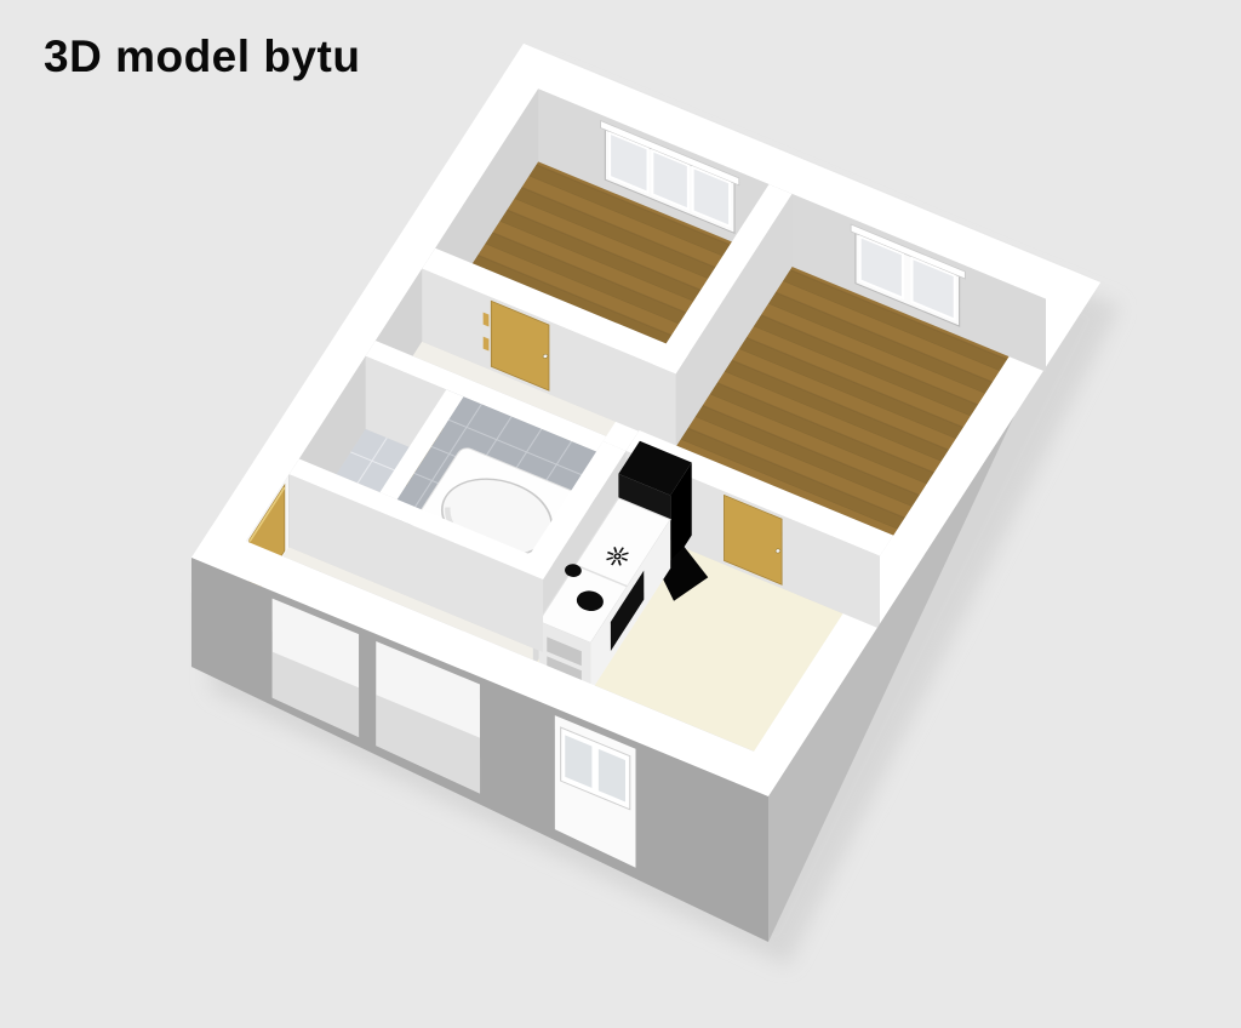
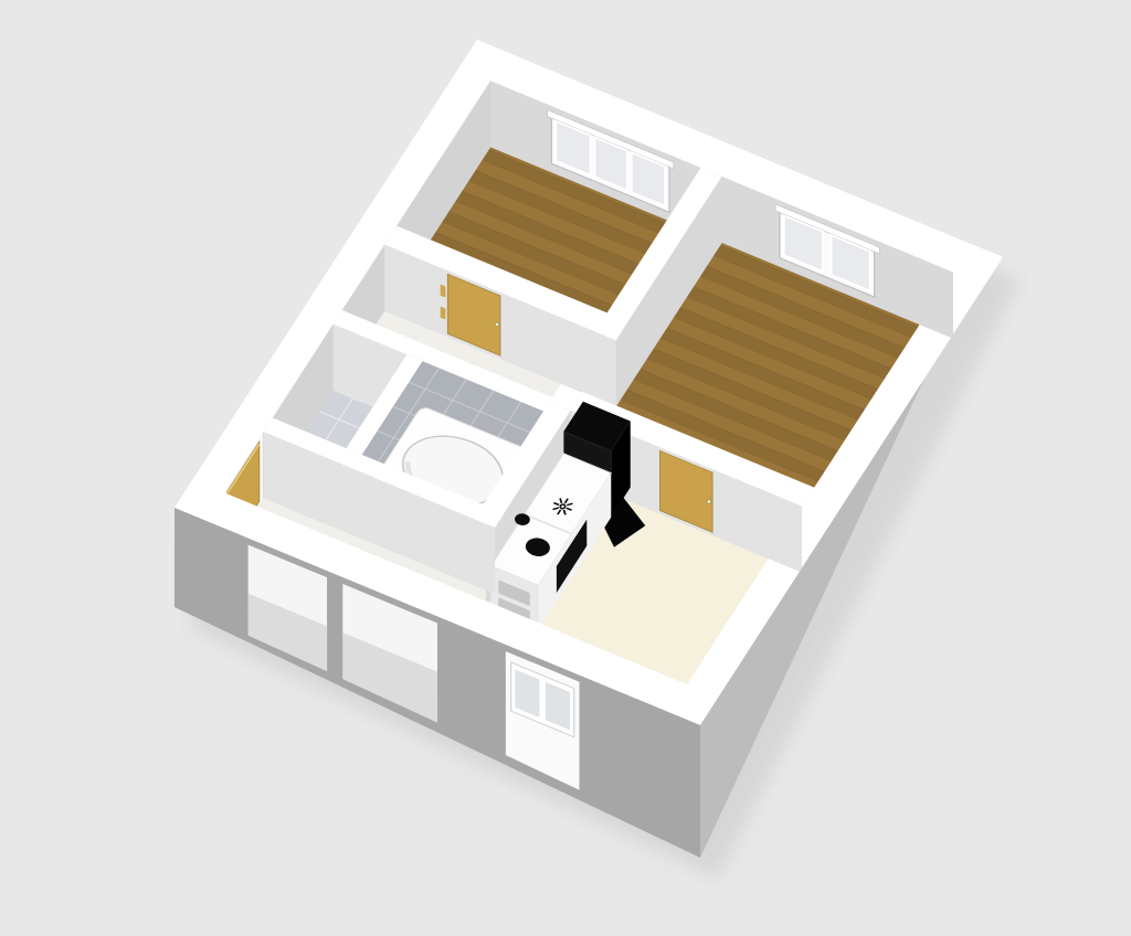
- 3D model bytu
